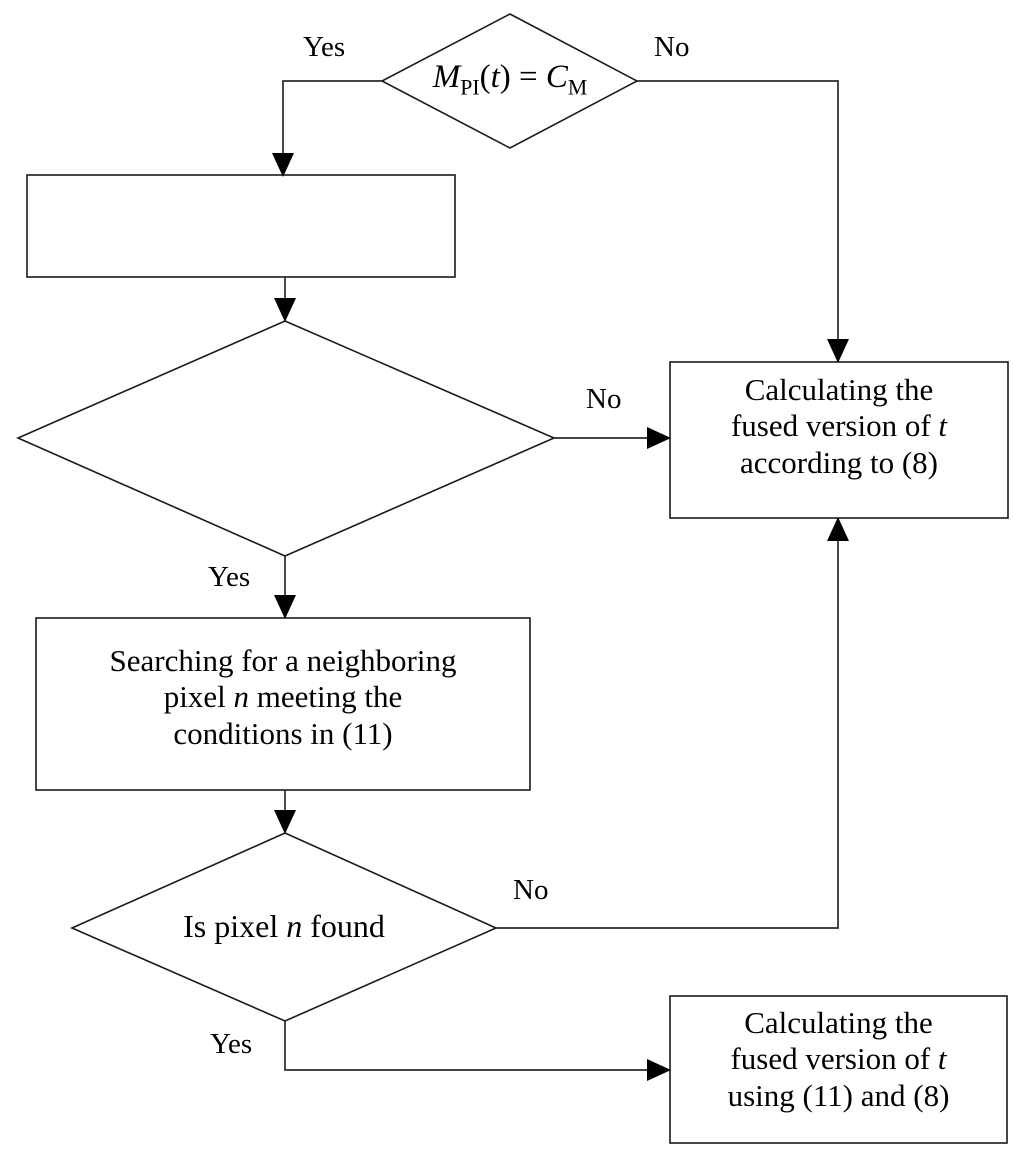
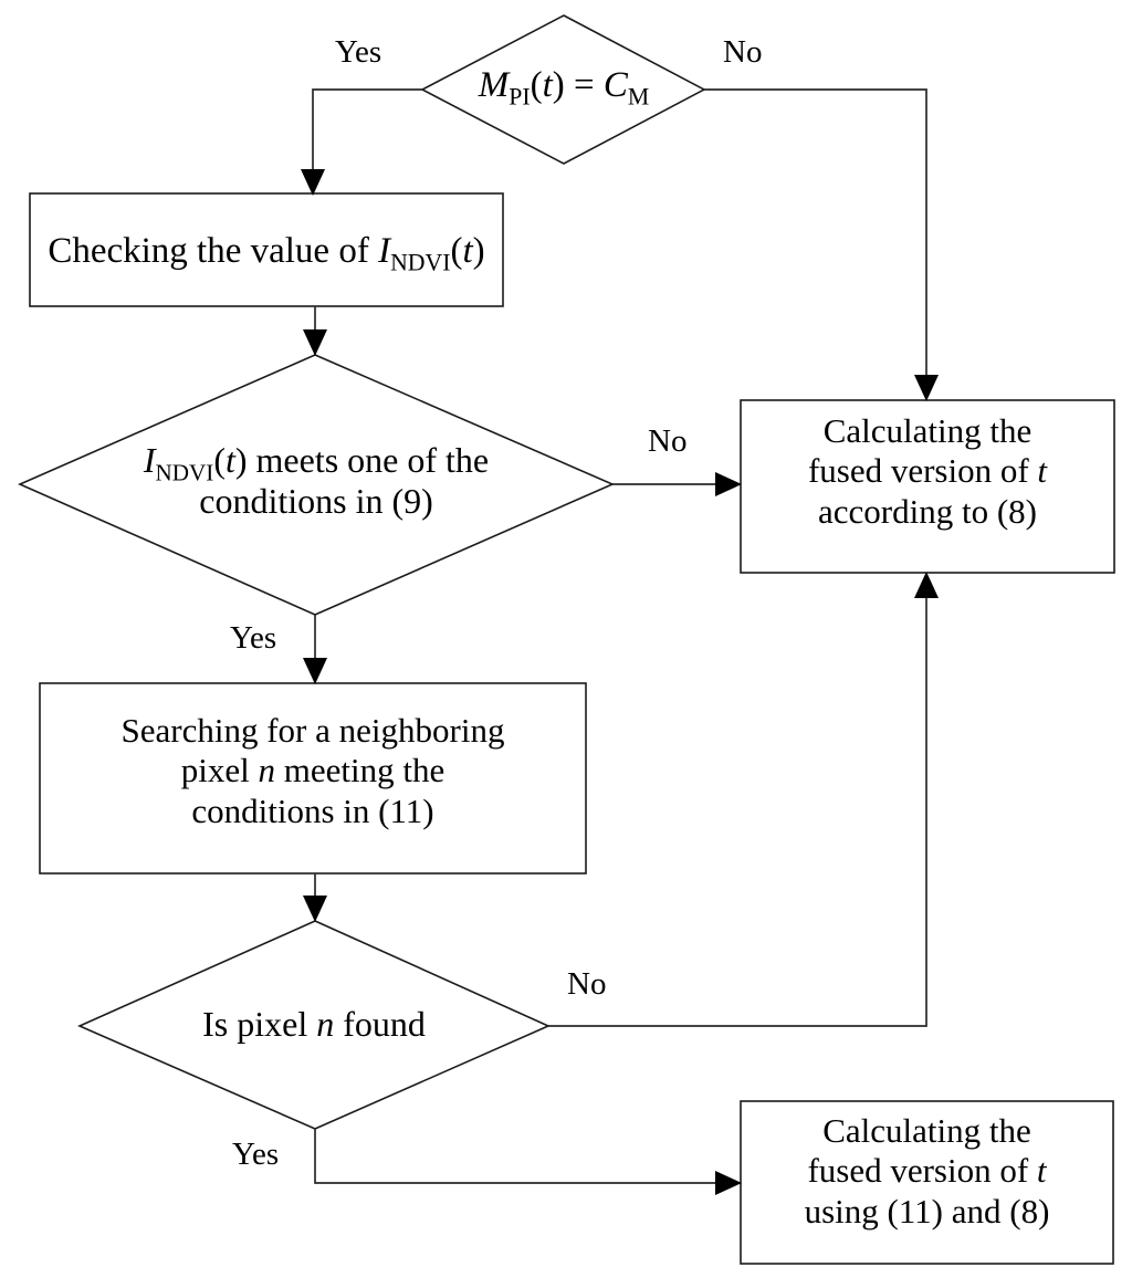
  MPI(t) = CM
+ Checking the value of INDVI(t)
+ INDVI(t) meets one of the
+ conditions in (9)
  Calculating the
  fused version of t
  according to (8)
  Searching for a neighboring
  pixel n meeting the
  conditions in (11)
  Is pixel n found
  Calculating the
  fused version of t
  using (11) and (8)
  Yes
  No
  No
  Yes
  No
  Yes
